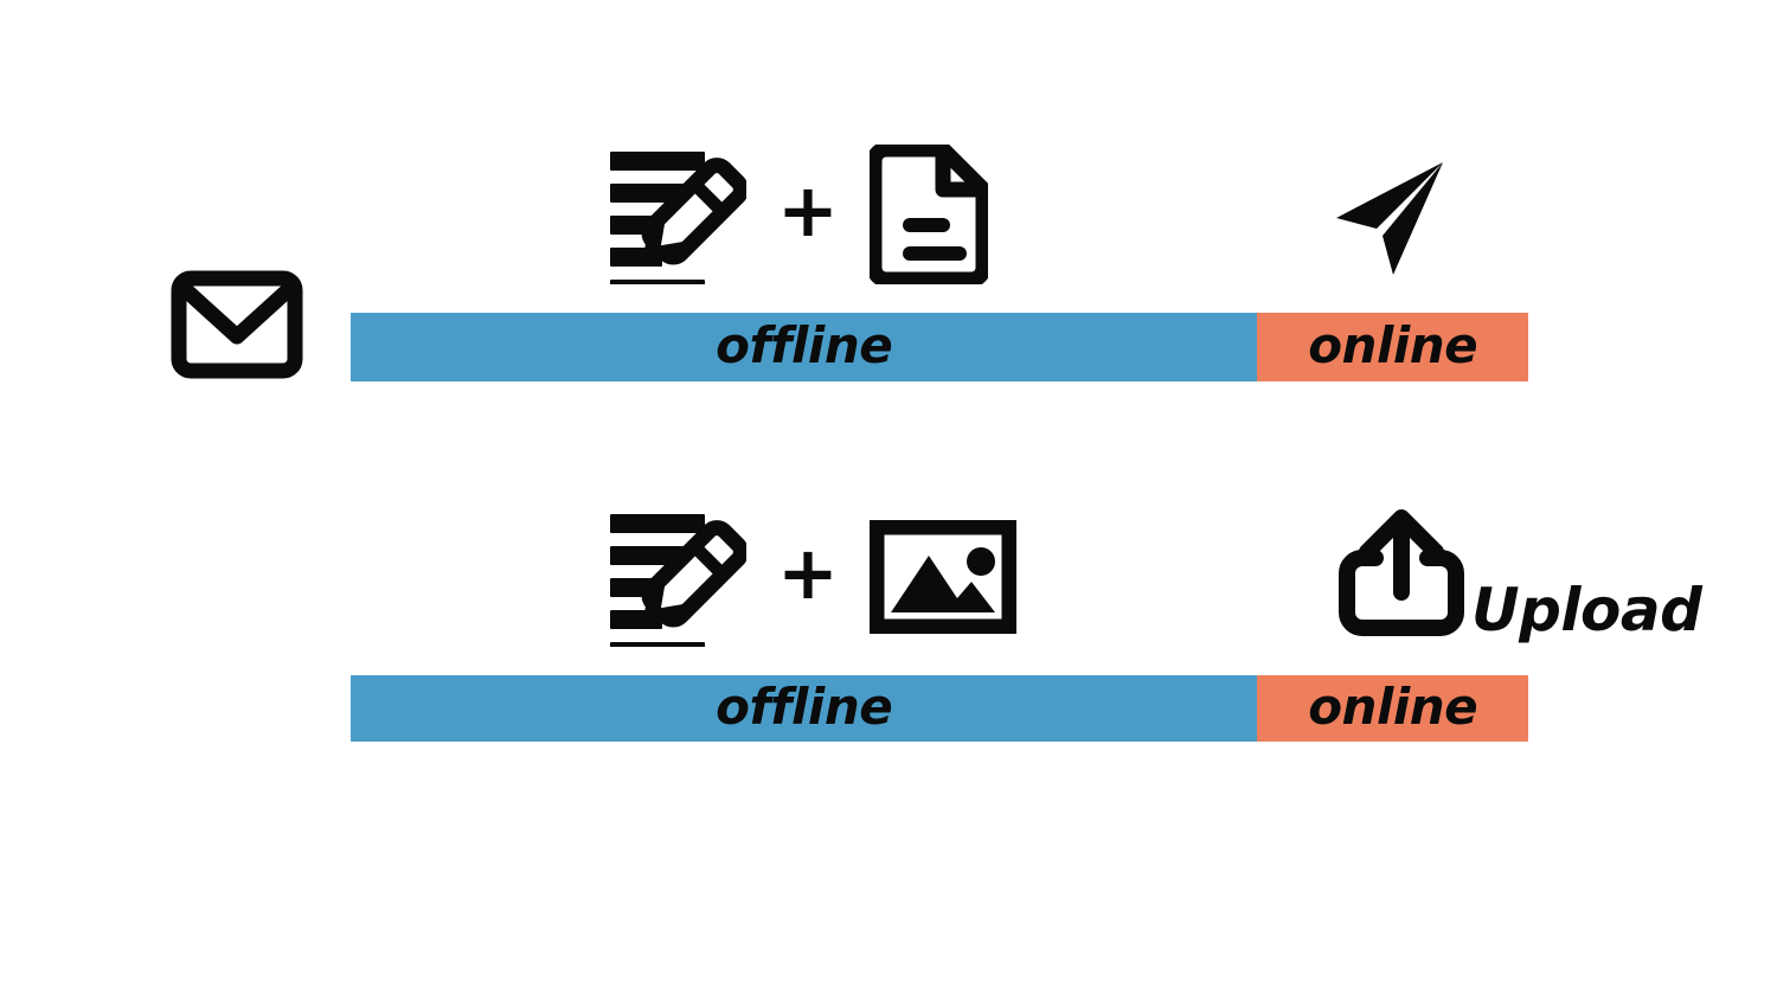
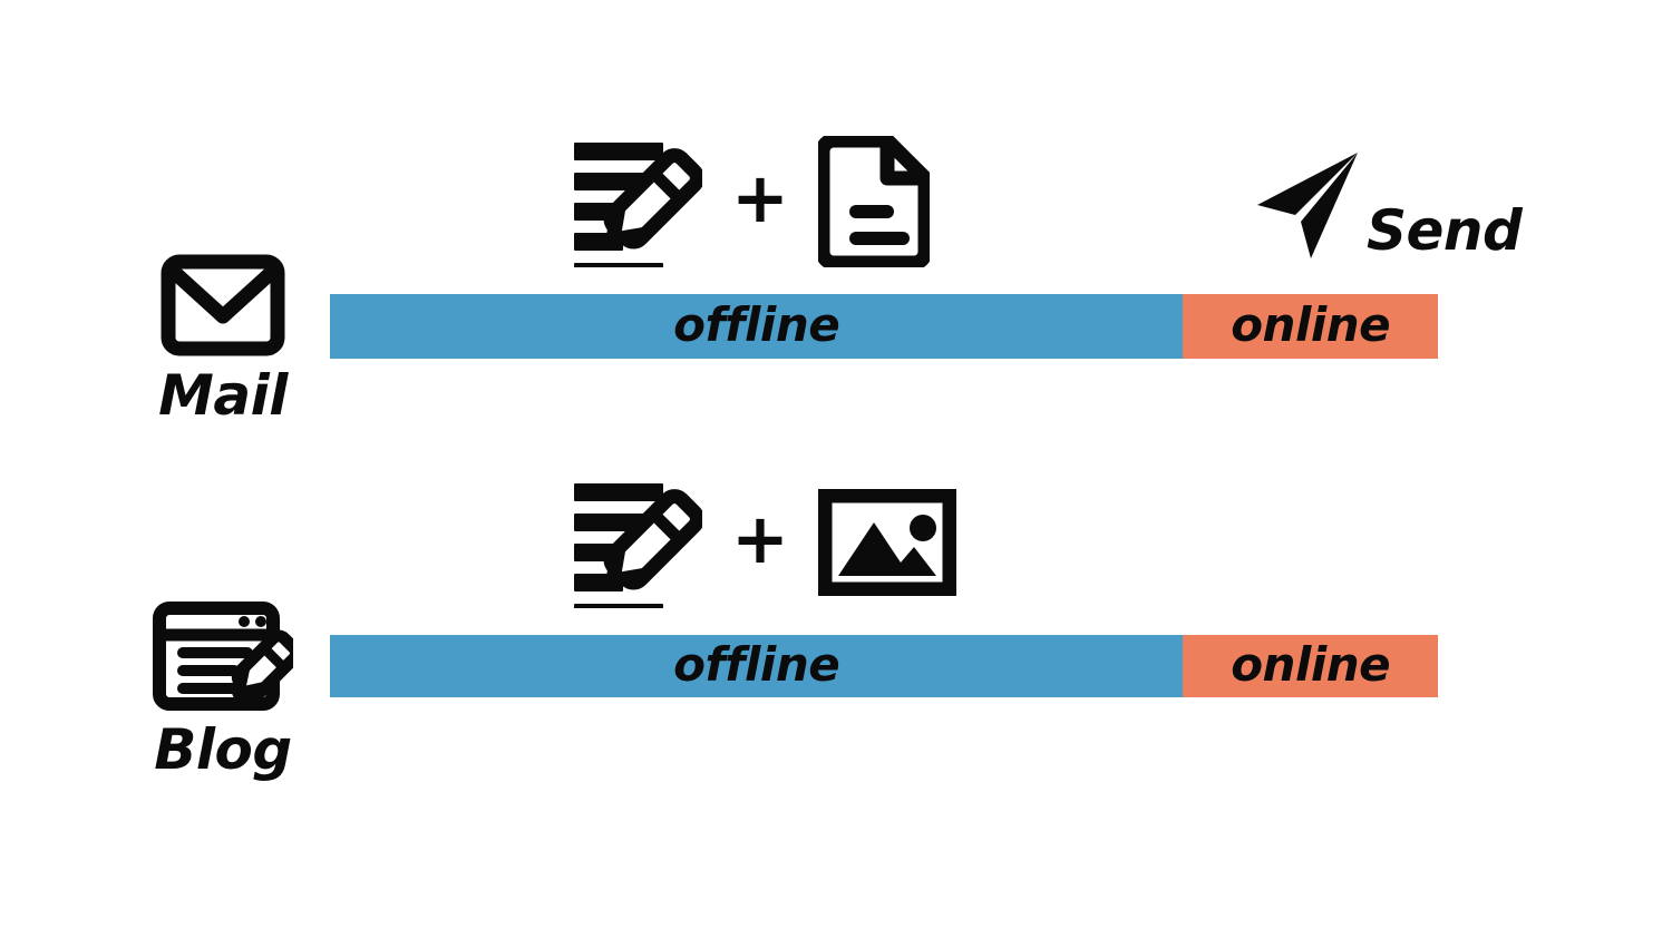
+ Mail
  +
+ Send
  offline
  online
+ Blog
  +
- Upload
  offline
  online
